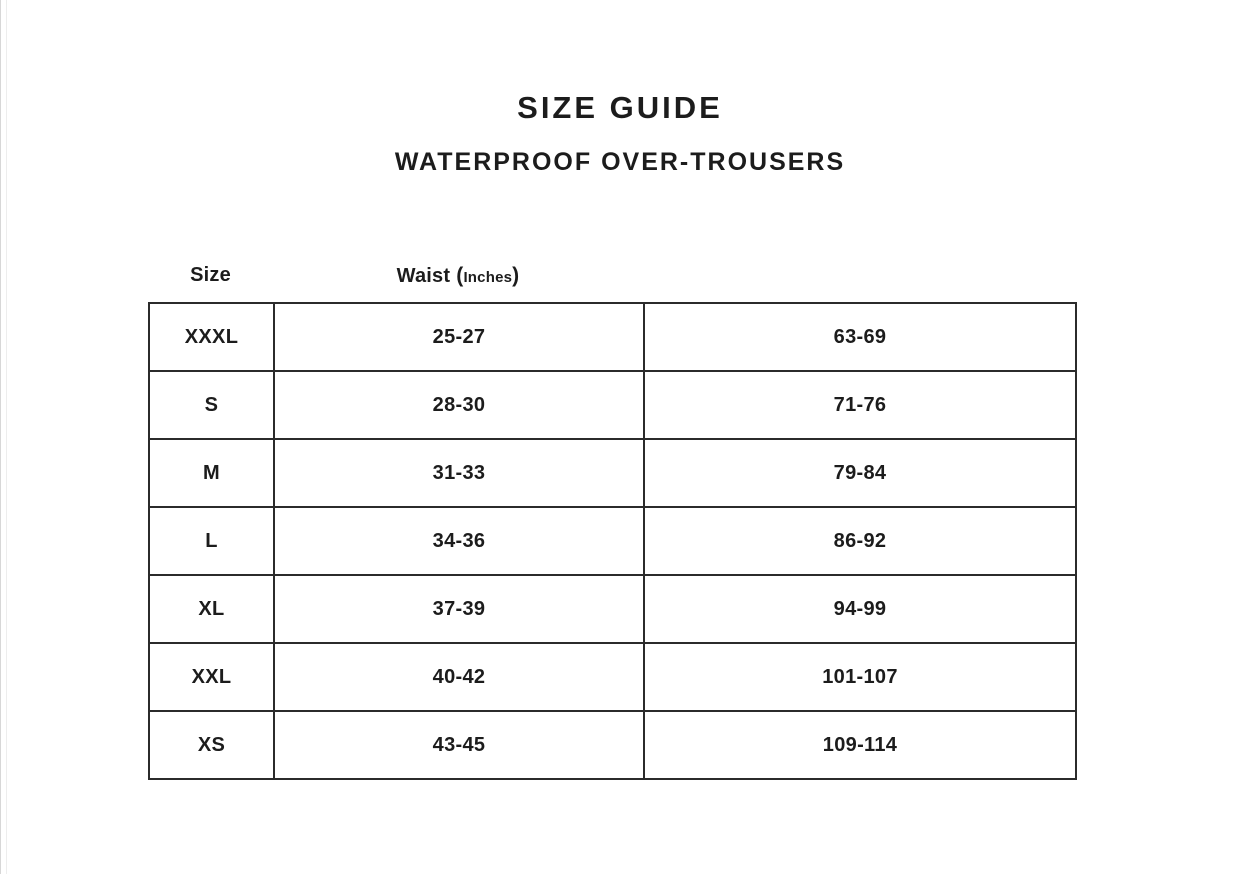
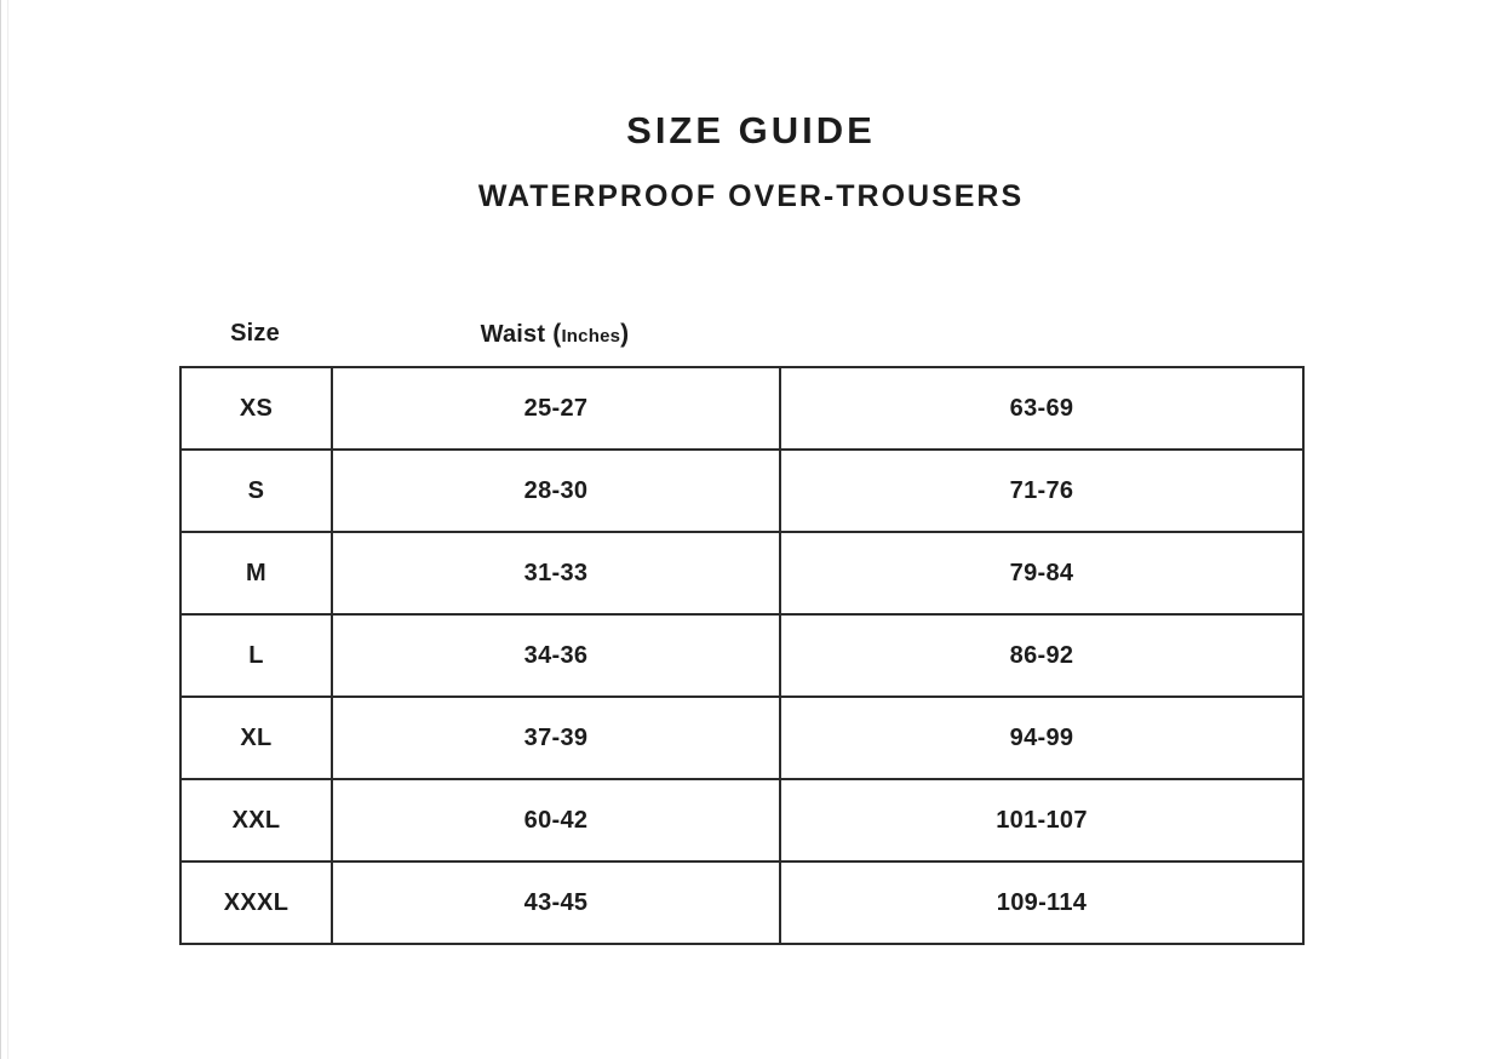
  SIZE GUIDE
  WATERPROOF OVER-TROUSERS
  Size
  Waist (Inches)
- XXXL	25-27	63-69
+ XS	25-27	63-69
  S	28-30	71-76
  M	31-33	79-84
  L	34-36	86-92
  XL	37-39	94-99
- XXL	40-42	101-107
+ XXL	60-42	101-107
- XS	43-45	109-114
+ XXXL	43-45	109-114
